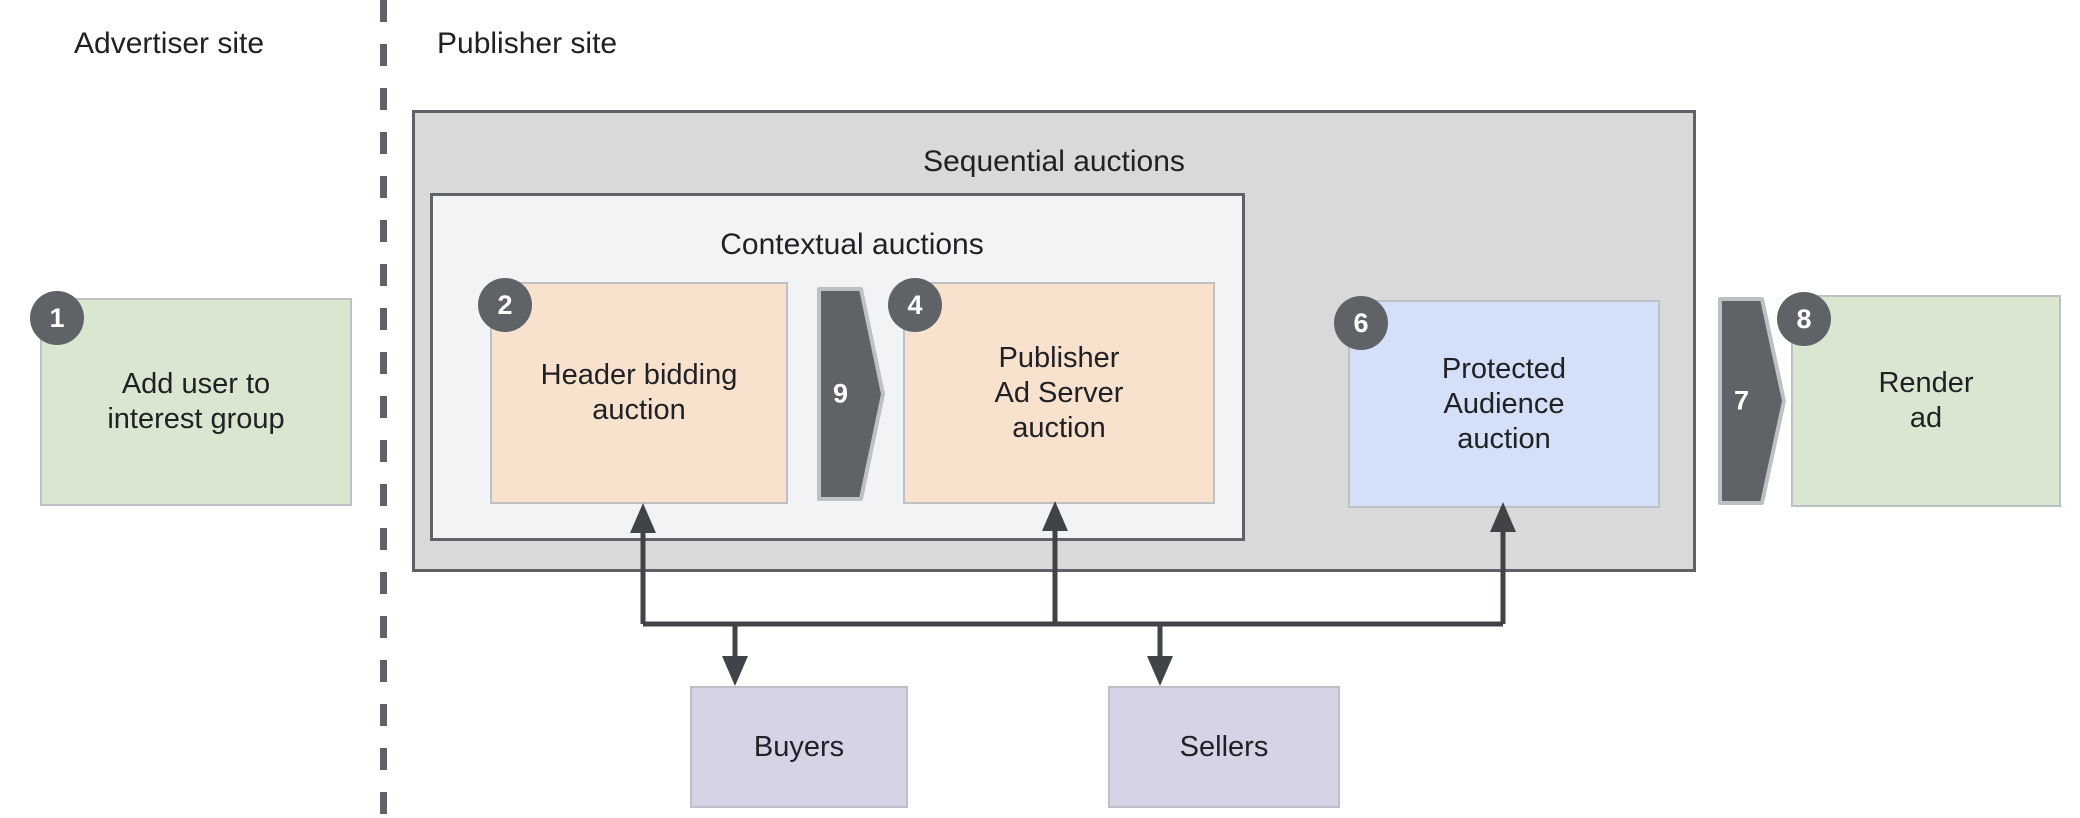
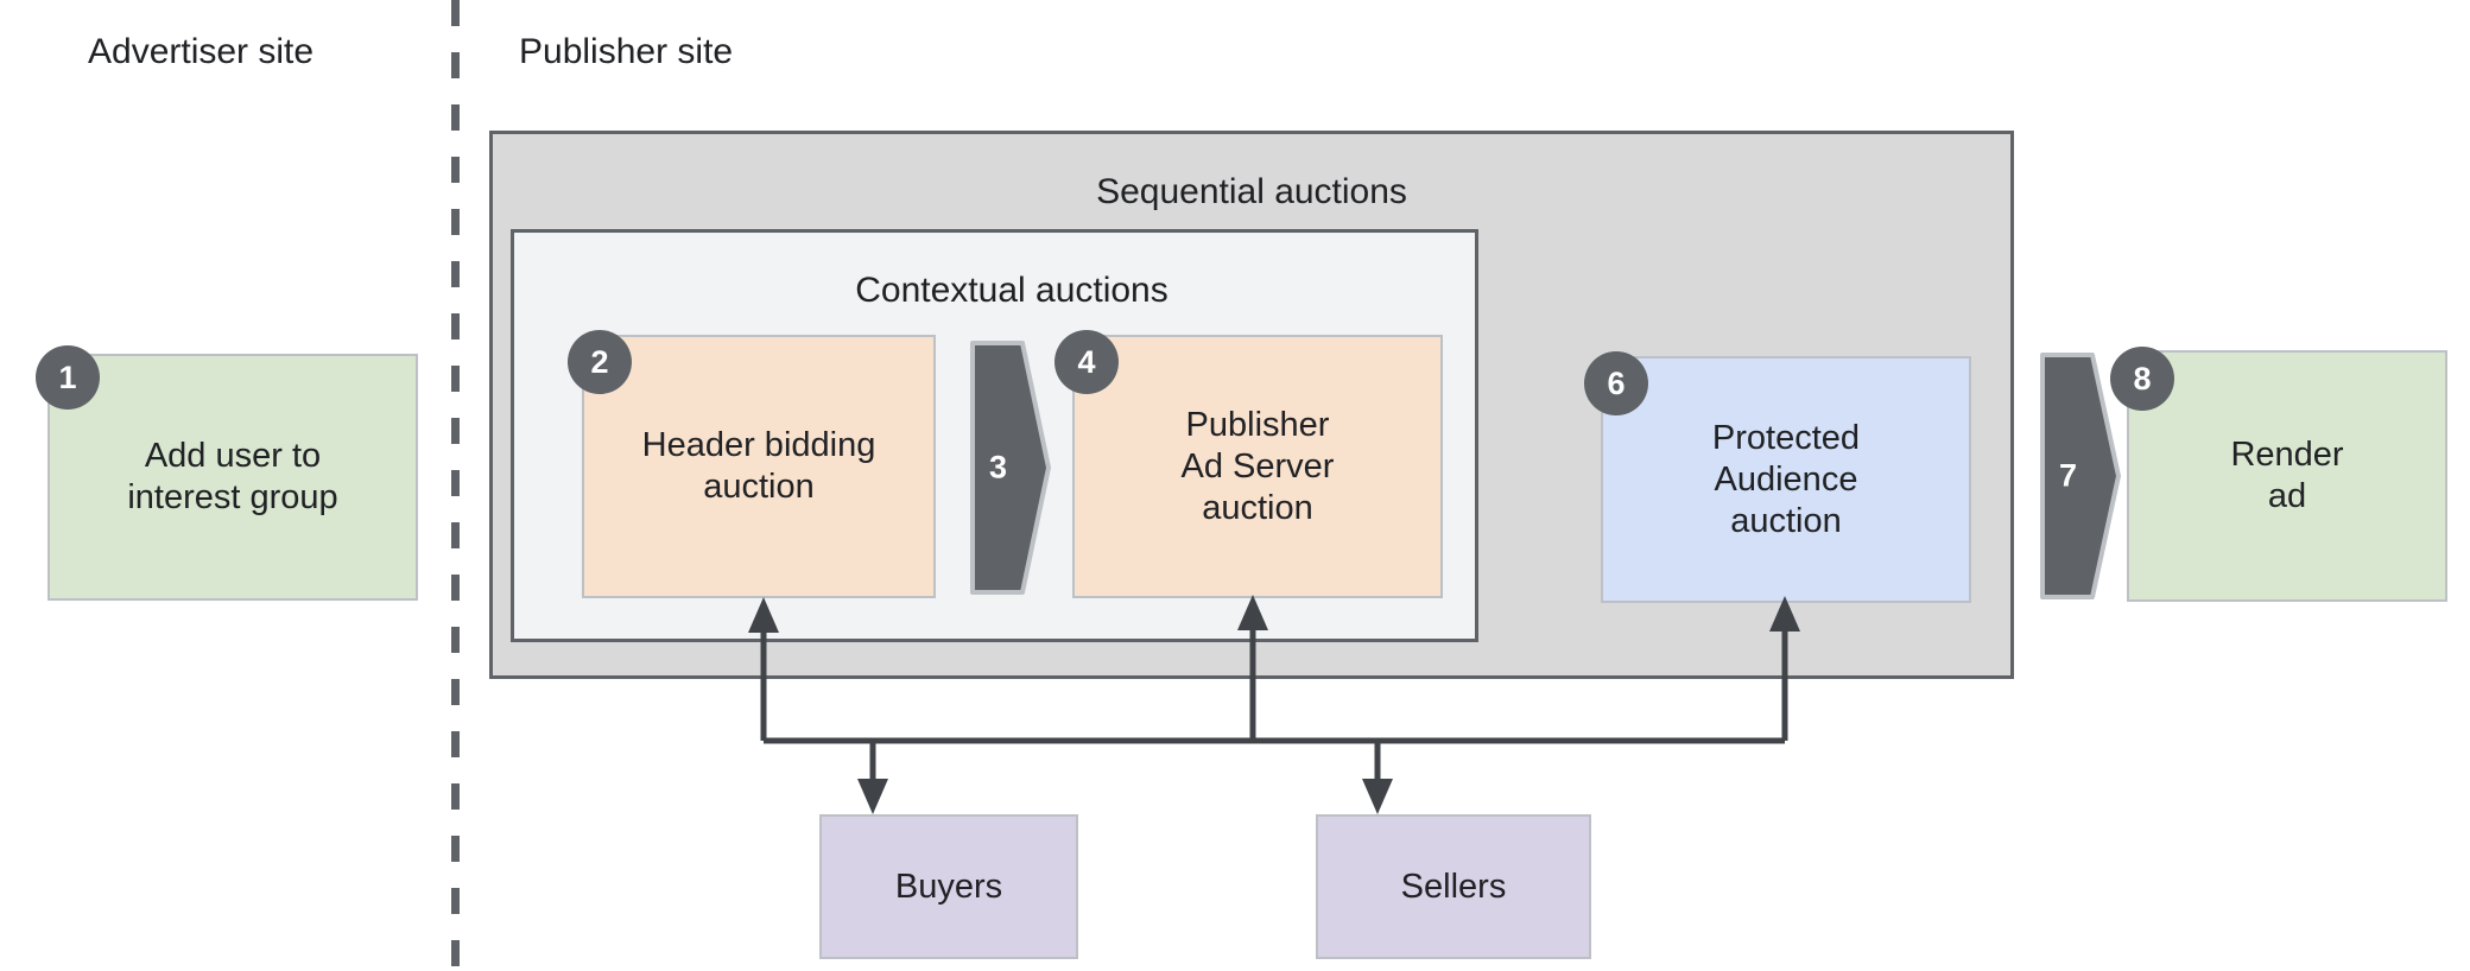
  Advertiser site
  Publisher site
  Sequential auctions
  Contextual auctions
  Add user to
  interest group
  Header bidding
  auction
  Publisher
  Ad Server
  auction
  Protected
  Audience
  auction
  Render
  ad
  Buyers
  Sellers
- 9
+ 3
  7
  1
  2
  4
  6
  8
